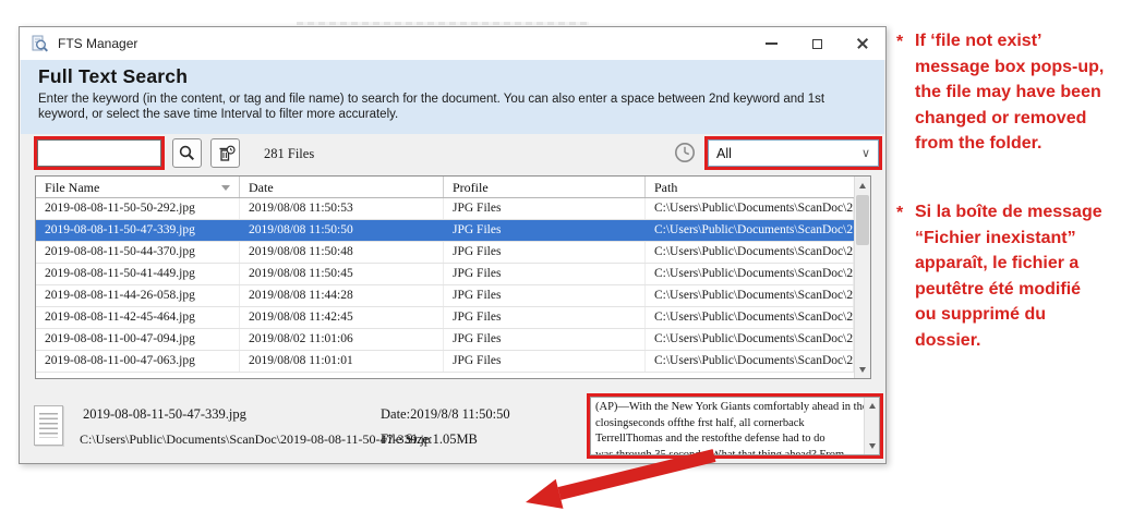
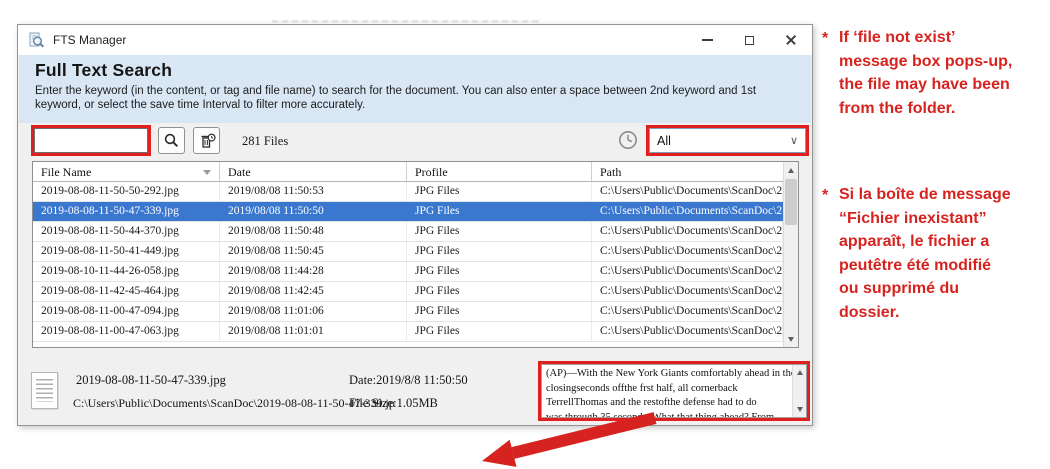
  FTS Manager
  Full Text Search
  Enter the keyword (in the content, or tag and file name) to search for the document. You can also enter a space between 2nd keyword and 1st keyword, or select the save time Interval to filter more accurately.
  281 Files
  All
  ∨
  File Name
  Date
  Profile
  Path
  2019-08-08-11-50-50-292.jpg
  2019/08/08 11:50:53
  JPG Files
  C:\Users\Public\Documents\ScanDoc\2
  2019-08-08-11-50-47-339.jpg
  2019/08/08 11:50:50
  JPG Files
  C:\Users\Public\Documents\ScanDoc\2
  2019-08-08-11-50-44-370.jpg
  2019/08/08 11:50:48
  JPG Files
  C:\Users\Public\Documents\ScanDoc\2
  2019-08-08-11-50-41-449.jpg
  2019/08/08 11:50:45
  JPG Files
  C:\Users\Public\Documents\ScanDoc\2
- 2019-08-08-11-44-26-058.jpg
+ 2019-08-10-11-44-26-058.jpg
  2019/08/08 11:44:28
  JPG Files
  C:\Users\Public\Documents\ScanDoc\2
  2019-08-08-11-42-45-464.jpg
  2019/08/08 11:42:45
  JPG Files
  C:\Users\Public\Documents\ScanDoc\2
  2019-08-08-11-00-47-094.jpg
- 2019/08/02 11:01:06
+ 2019/08/08 11:01:06
  JPG Files
  C:\Users\Public\Documents\ScanDoc\2
  2019-08-08-11-00-47-063.jpg
  2019/08/08 11:01:01
  JPG Files
  C:\Users\Public\Documents\ScanDoc\2
  2019-08-08-11-50-47-339.jpg
  C:\Users\Public\Documents\ScanDoc\2019-08-08-11-50-47-339.jp
  Date:2019/8/8 11:50:50
  File Size:1.05MB
  (AP)—With the New York Giants comfortably ahead in th
  closingseconds offthe frst half, all cornerback
  TerrellThomas and the restofthe defense had to do
  *
  If ‘file not exist’
  message box pops-up,
  the file may have been
- changed or removed
  from the folder.
  *
  Si la boîte de message
  “Fichier inexistant”
  apparaît, le fichier a
  peutêtre été modifié
  ou supprimé du
  dossier.
